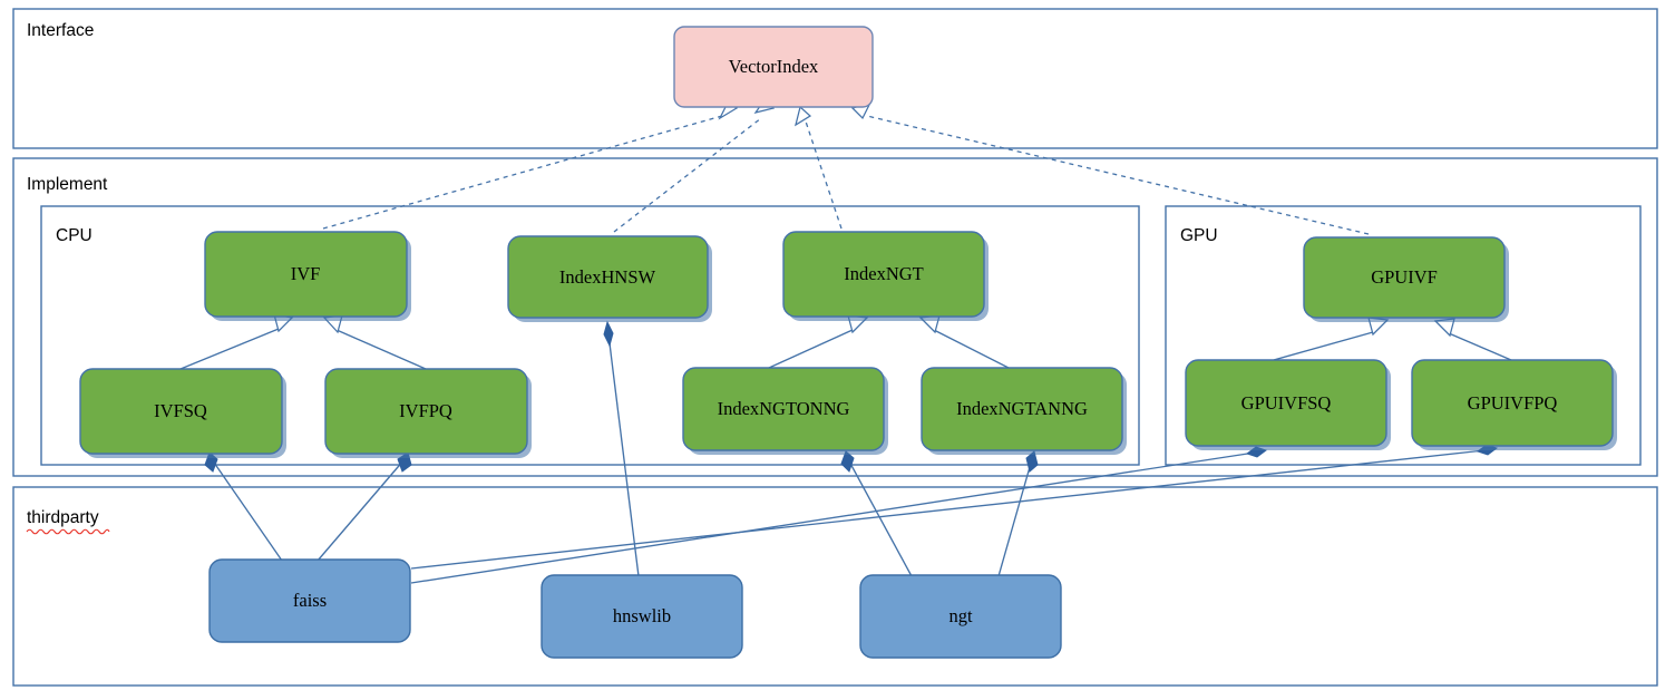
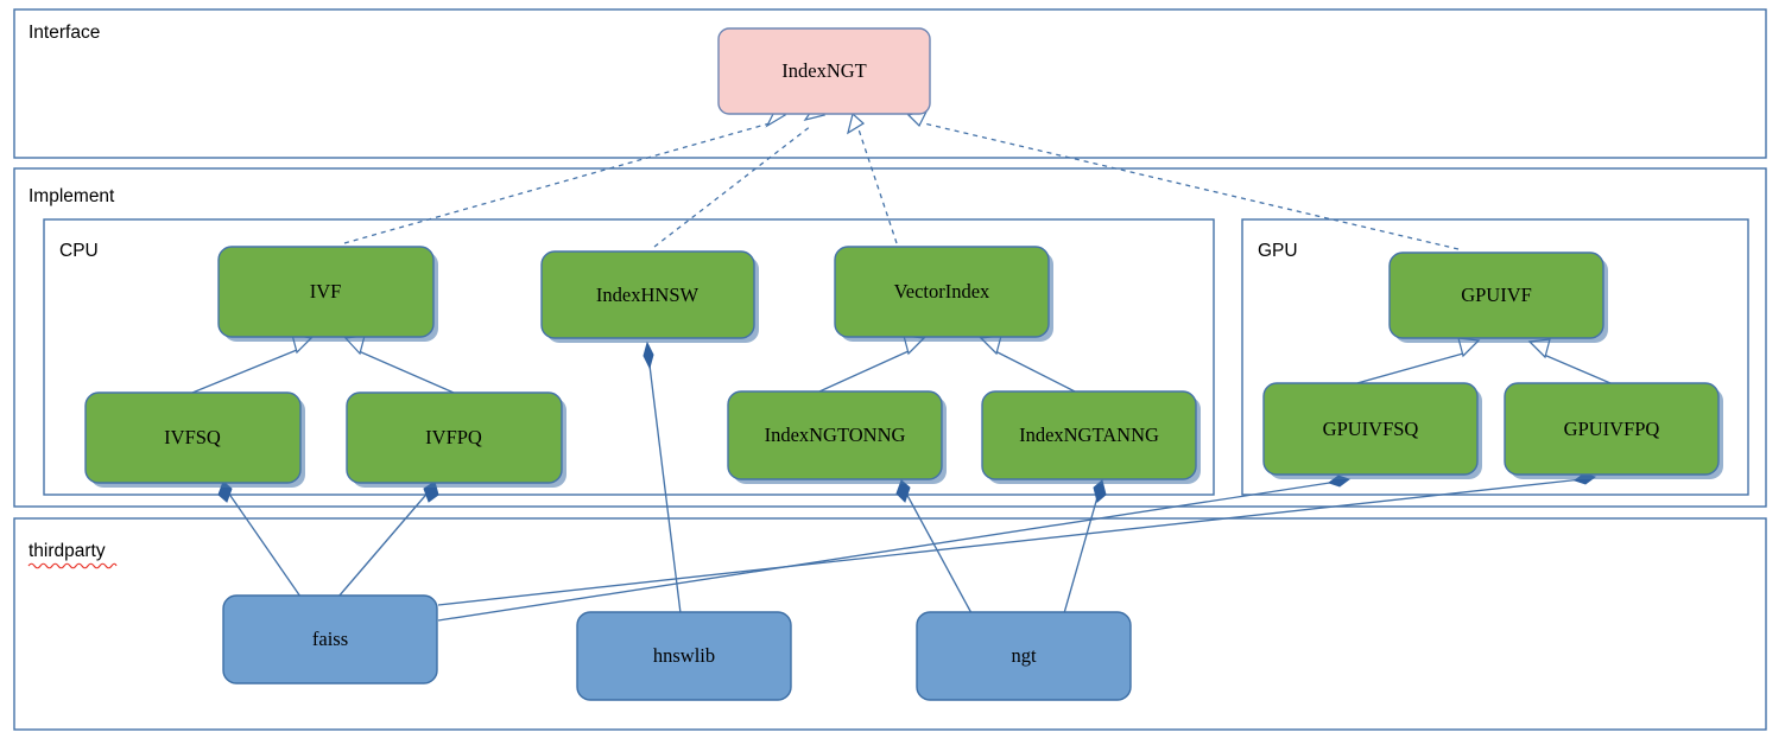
  Interface
  Implement
  CPU
  GPU
  thirdparty
- VectorIndex
+ IndexNGT
  IVF
  IndexHNSW
- IndexNGT
+ VectorIndex
  IVFSQ
  IVFPQ
  IndexNGTONNG
  IndexNGTANNG
  GPUIVF
  GPUIVFSQ
  GPUIVFPQ
  faiss
  hnswlib
  ngt
